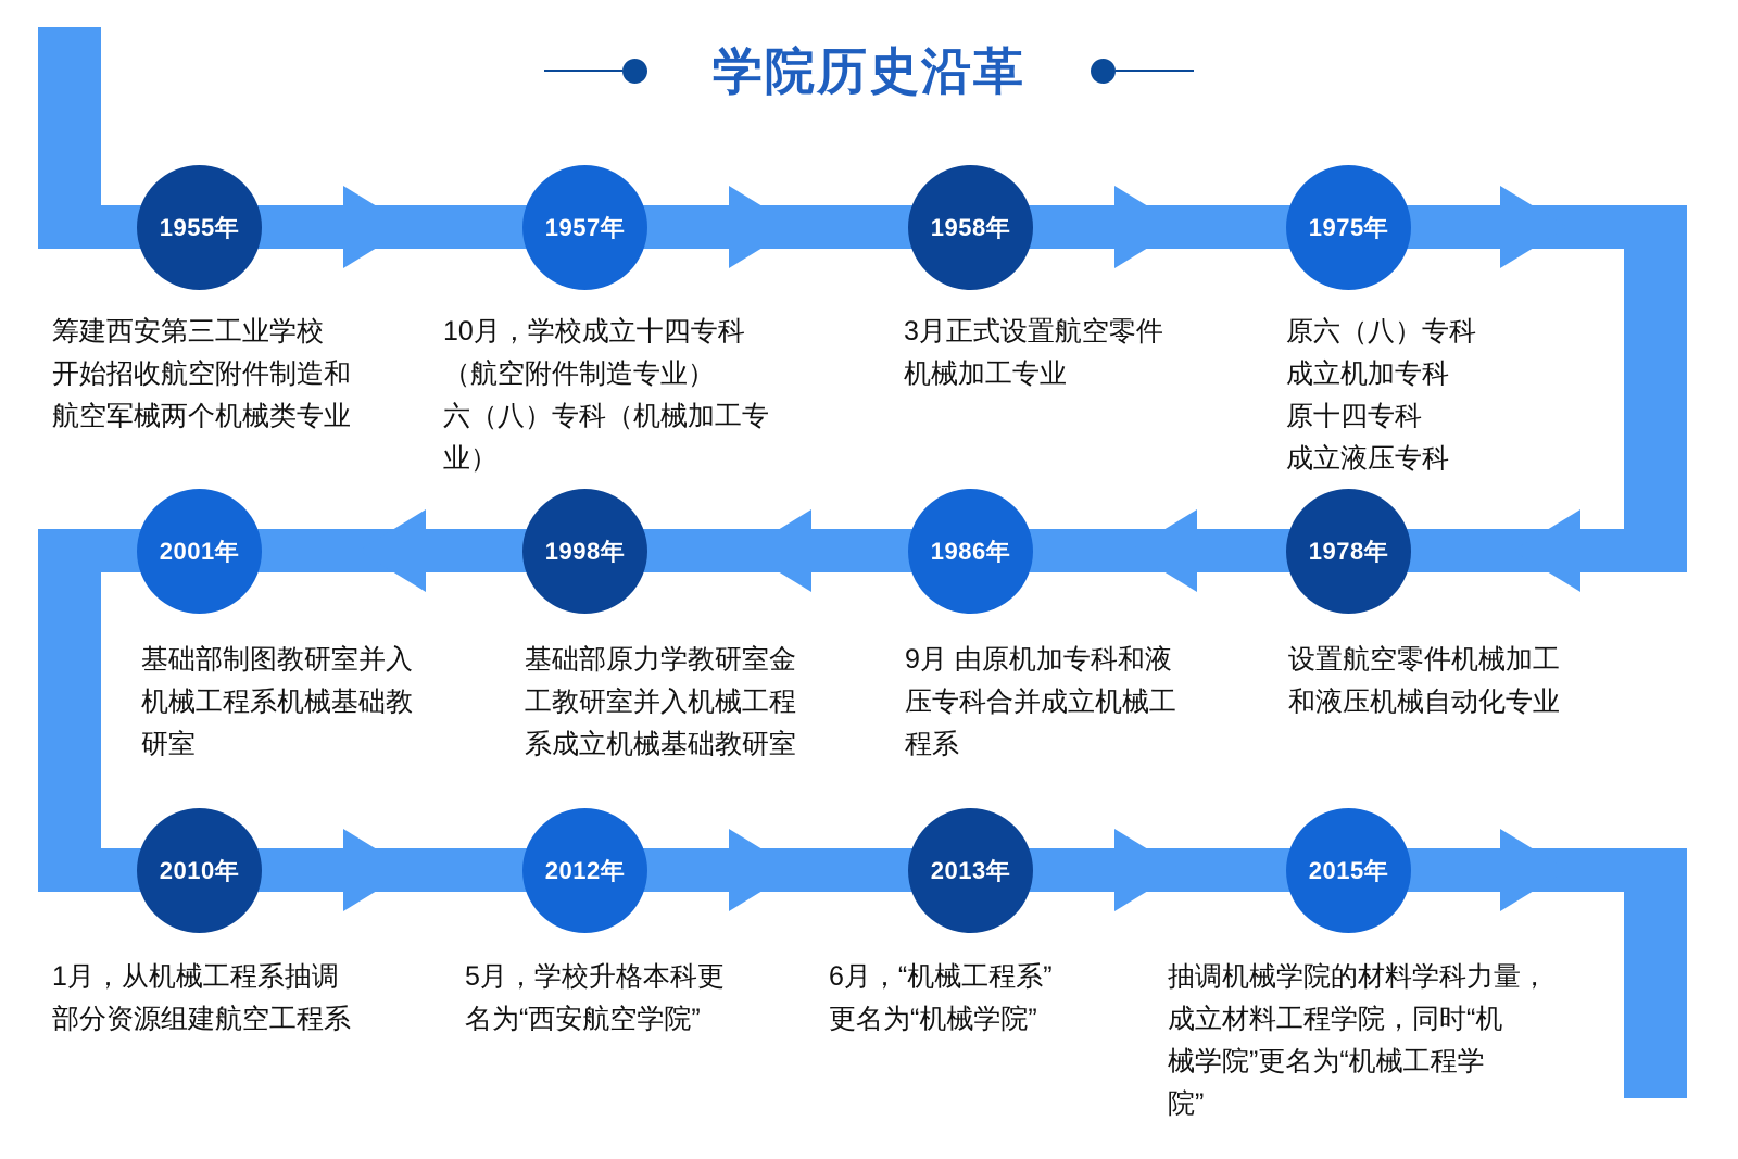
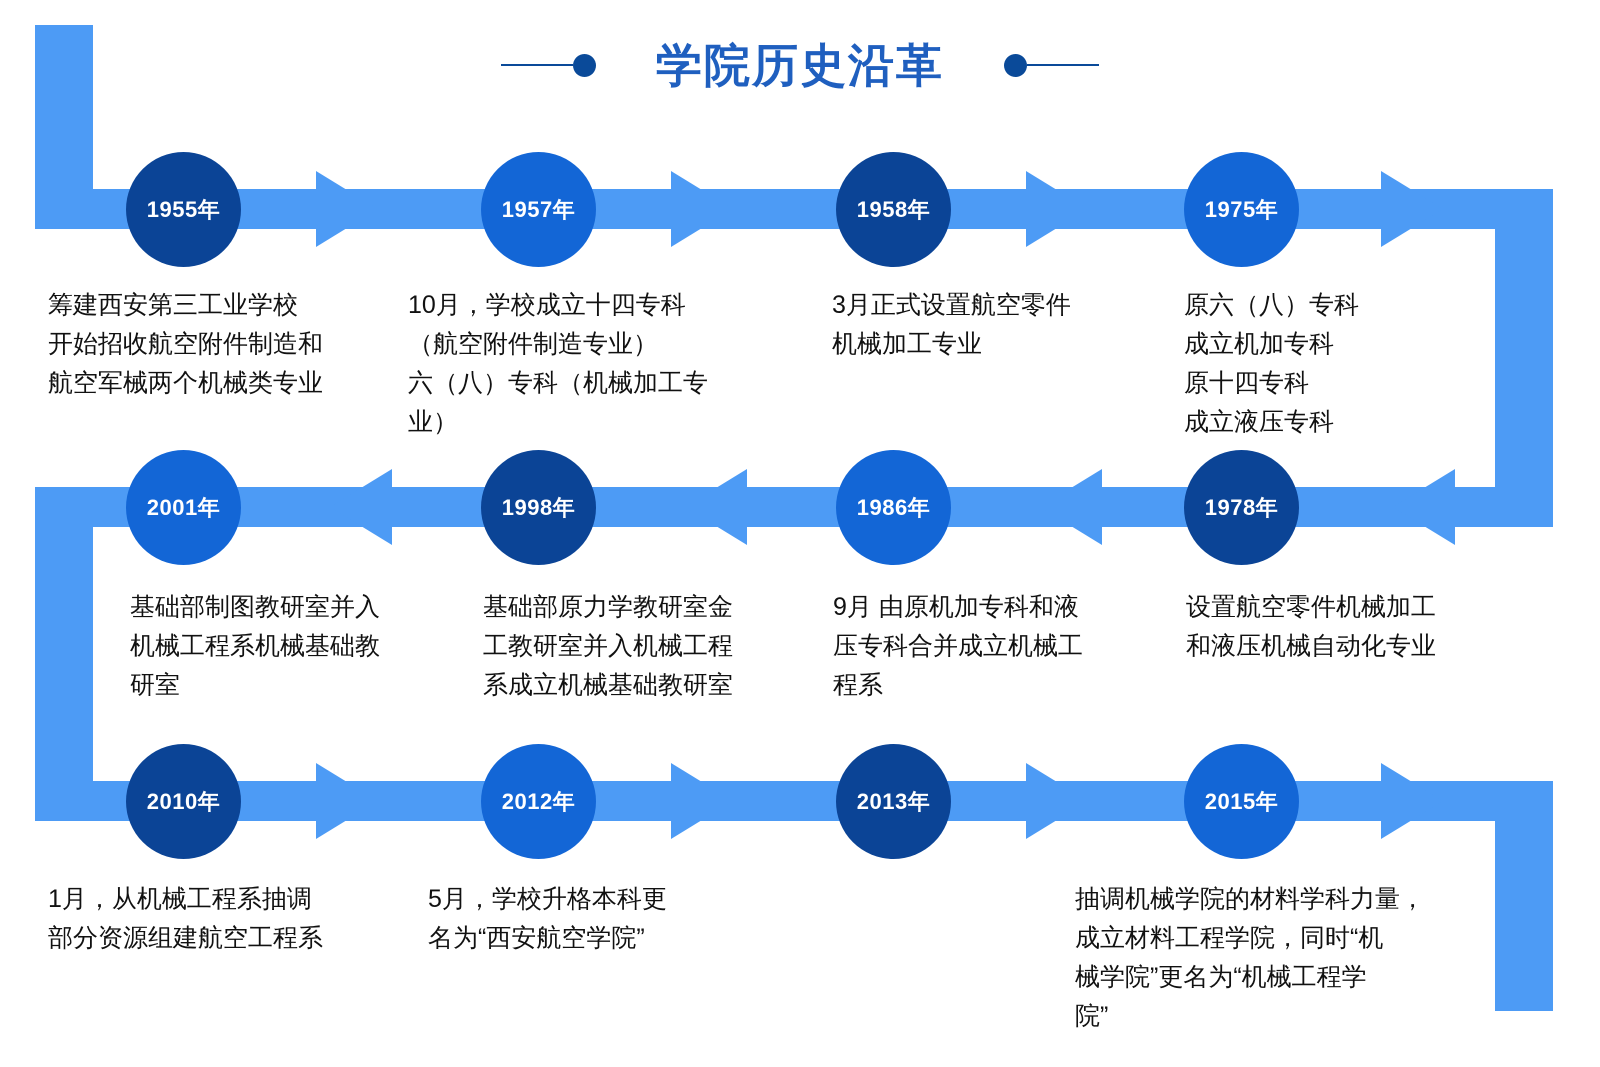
  学院历史沿革
  1955年
  筹建西安第三工业学校
  开始招收航空附件制造和
  航空军械两个机械类专业
  1957年
  10月，学校成立十四专科
  （航空附件制造专业）
  六（八）专科（机械加工专
  业）
  1958年
  3月正式设置航空零件
  机械加工专业
  1975年
  原六（八）专科
  成立机加专科
  原十四专科
  成立液压专科
  2001年
  基础部制图教研室并入
  机械工程系机械基础教
  研室
  1998年
  基础部原力学教研室金
  工教研室并入机械工程
  系成立机械基础教研室
  1986年
  9月 由原机加专科和液
  压专科合并成立机械工
  程系
  1978年
  设置航空零件机械加工
  和液压机械自动化专业
  2010年
  1月，从机械工程系抽调
  部分资源组建航空工程系
  2012年
  5月，学校升格本科更
  名为“西安航空学院”
  2013年
- 6月，“机械工程系”
- 更名为“机械学院”
  2015年
  抽调机械学院的材料学科力量，
  成立材料工程学院，同时“机
  械学院”更名为“机械工程学
  院”
